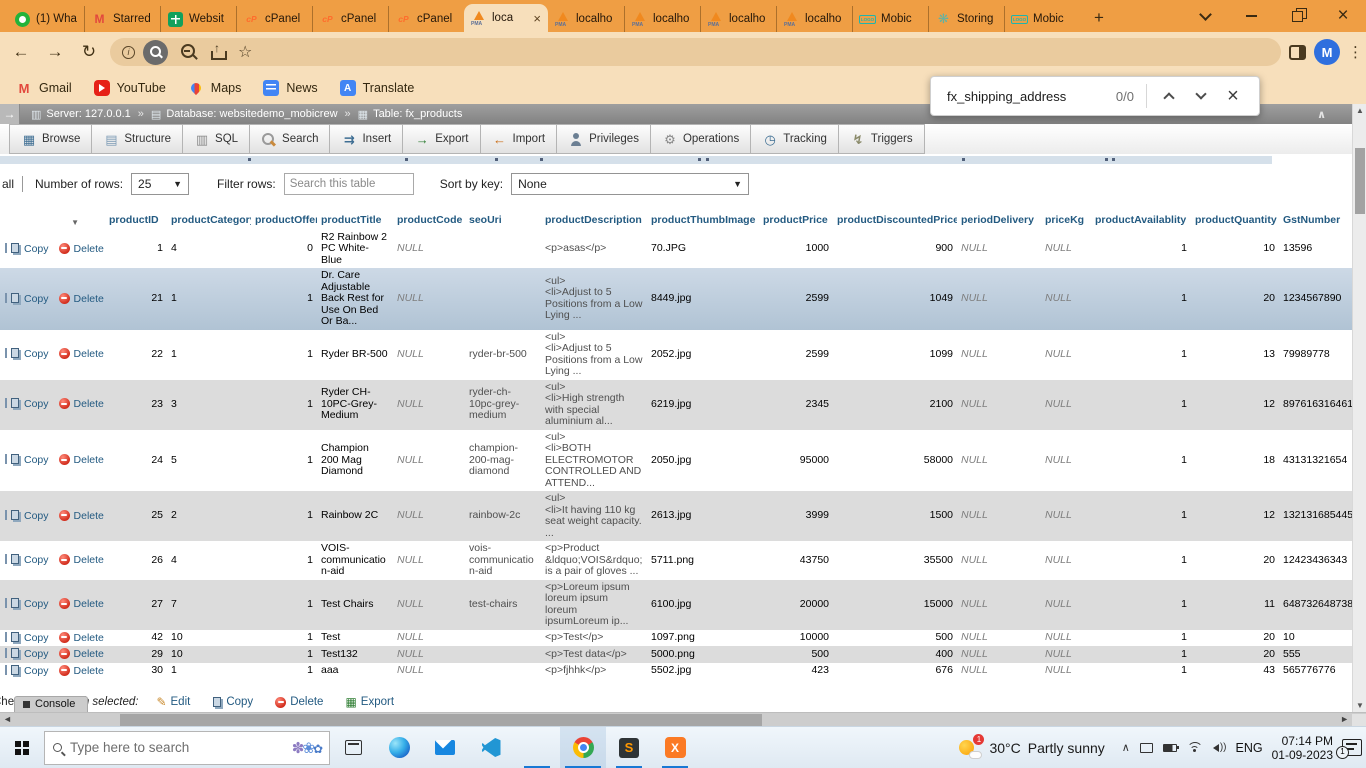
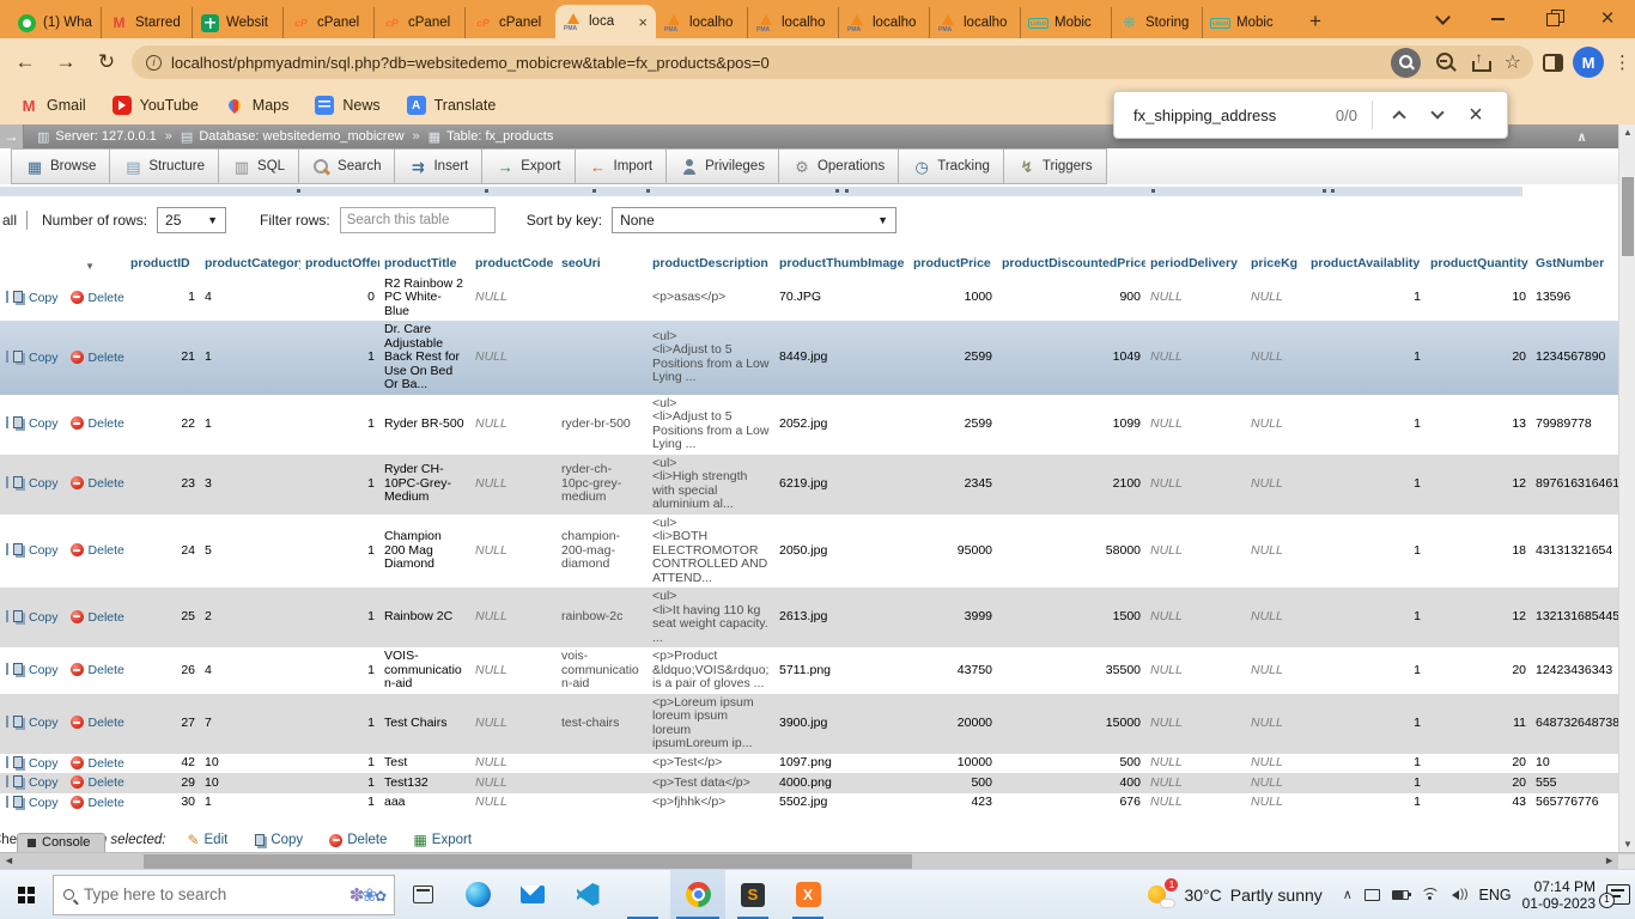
  (1) Wha
  M
  Starred
  Websit
  cP
  cPanel
  cP
  cPanel
  cP
  cPanel
  loca
  ×
  localho
  localho
  localho
  localho
  Mobic
  Storing
  Mobic
  +
  ×
  ←
  →
  ↻
  i
+ localhost/phpmyadmin/sql.php?db=websitedemo_mobicrew&table=fx_products&pos=0
  ☆
  M
  ⋮
  M
  Gmail
  YouTube
  Maps
  News
  A
  Translate
  fx_shipping_address
  0/0
  ×
  →
  ▥
  Server: 127.0.0.1
  »
  ▤
  Database: websitedemo_mobicrew
  »
  ▦
  Table: fx_products
  ∧
  Browse
  Structure
  SQL
  Search
  Insert
  Export
  Import
  Privileges
  Operations
  Tracking
  Triggers
  all
  Number of rows:
  25
  ▼
  Filter rows:
  Search this table
  Sort by key:
  None
  ▼
  ▼	productID	productCategor	productOffe	productTitle	productCode	seoUri	productDescription	productThumbImage	productPrice	productDiscountedPrice	periodDelivery	priceKg	productAvailablity	productQuantity	GstNumber
  Copy Delete	1	4	0	R2 Rainbow 2 PC White-Blue	NULL		<p>asas</p>	70.JPG	1000	900	NULL	NULL	1	10	13596
  Copy Delete	21	1	1	Dr. Care Adjustable Back Rest for Use On Bed Or Ba...	NULL		<ul> <li>Adjust to 5 Positions from a Low Lying ...	8449.jpg	2599	1049	NULL	NULL	1	20	1234567890
  Copy Delete	22	1	1	Ryder BR-500	NULL	ryder-br-500	<ul> <li>Adjust to 5 Positions from a Low Lying ...	2052.jpg	2599	1099	NULL	NULL	1	13	79989778
  Copy Delete	23	3	1	Ryder CH-10PC-Grey-Medium	NULL	ryder-ch-10pc-grey-medium	<ul> <li>High strength with special aluminium al...	6219.jpg	2345	2100	NULL	NULL	1	12	897616316461
  Copy Delete	24	5	1	Champion 200 Mag Diamond	NULL	champion-200-mag-diamond	<ul> <li>BOTH ELECTROMOTOR CONTROLLED AND ATTEND...	2050.jpg	95000	58000	NULL	NULL	1	18	43131321654
  Copy Delete	25	2	1	Rainbow 2C	NULL	rainbow-2c	<ul> <li>It having 110 kg seat weight capacity. ...	2613.jpg	3999	1500	NULL	NULL	1	12	132131685445
  Copy Delete	26	4	1	VOIS-communication-aid	NULL	vois-communication-aid	<p>Product &ldquo;VOIS&rdquo; is a pair of gloves ...	5711.png	43750	35500	NULL	NULL	1	20	12423436343
- Copy Delete	27	7	1	Test Chairs	NULL	test-chairs	<p>Loreum ipsum loreum ipsum loreum ipsumLoreum ip...	6100.jpg	20000	15000	NULL	NULL	1	11	648732648738
+ Copy Delete	27	7	1	Test Chairs	NULL	test-chairs	<p>Loreum ipsum loreum ipsum loreum ipsumLoreum ip...	3900.jpg	20000	15000	NULL	NULL	1	11	648732648738
  Copy Delete	42	10	1	Test	NULL		<p>Test</p>	1097.png	10000	500	NULL	NULL	1	20	10
- Copy Delete	29	10	1	Test132	NULL		<p>Test data</p>	5000.png	500	400	NULL	NULL	1	20	555
+ Copy Delete	29	10	1	Test132	NULL		<p>Test data</p>	4000.png	500	400	NULL	NULL	1	20	555
  Copy Delete	30	1	1	aaa	NULL		<p>fjhhk</p>	5502.jpg	423	676	NULL	NULL	1	43	565776776
  ✎
  Edit
  Copy
  Delete
  ▦
  Export
  Console
  ▲
  ▼
  ◄
  ►
  Type here to search
  ✽❀✿
  S
  X
  1
  30°C
  Partly sunny
  ∧
  ))
  ENG
  07:14 PM
  01-09-2023
